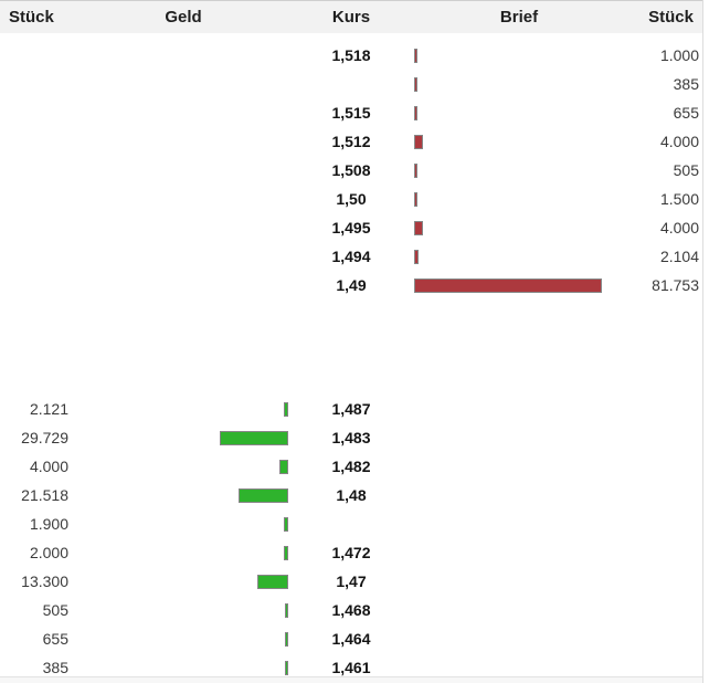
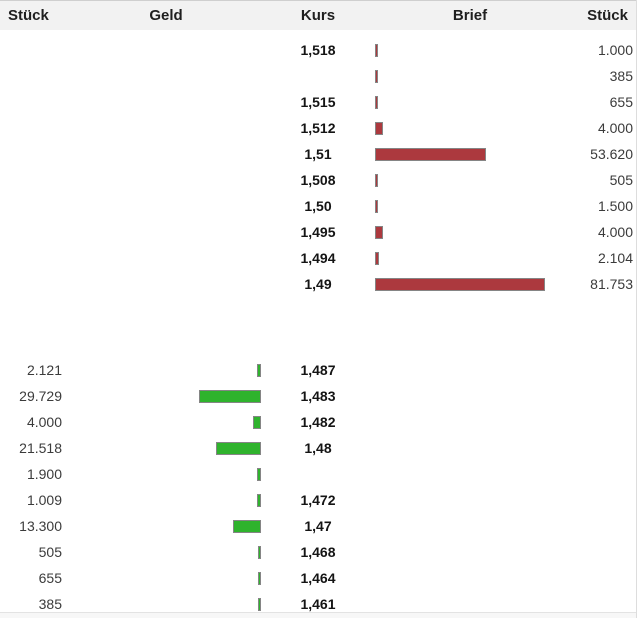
  Stück
  Geld
  Kurs
  Brief
  Stück
  1,518
  1.000
  385
  1,515
  655
  1,512
  4.000
+ 1,51
+ 53.620
  1,508
  505
  1,50
  1.500
  1,495
  4.000
  1,494
  2.104
  1,49
  81.753
  1,487
  2.121
  1,483
  29.729
  1,482
  4.000
  1,48
  21.518
  1.900
  1,472
- 2.000
+ 1.009
  1,47
  13.300
  1,468
  505
  1,464
  655
  1,461
  385
